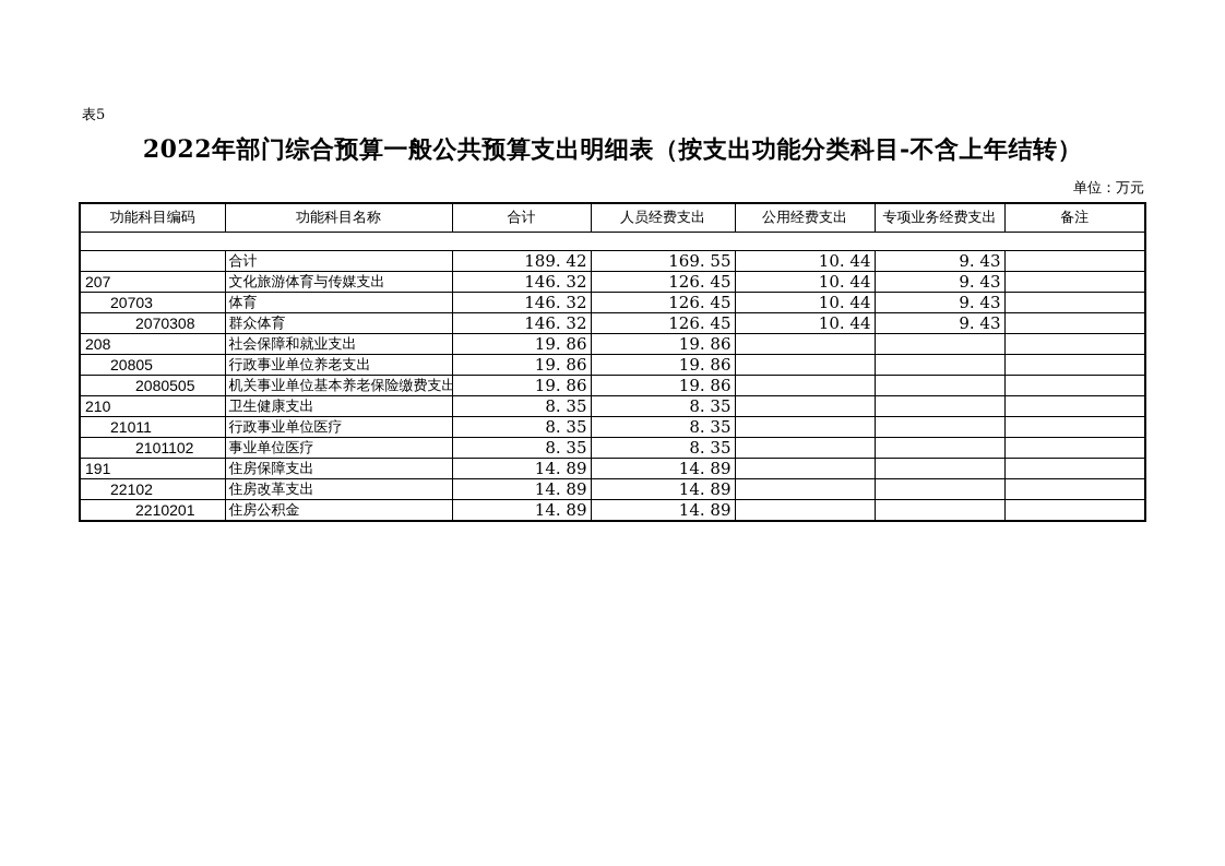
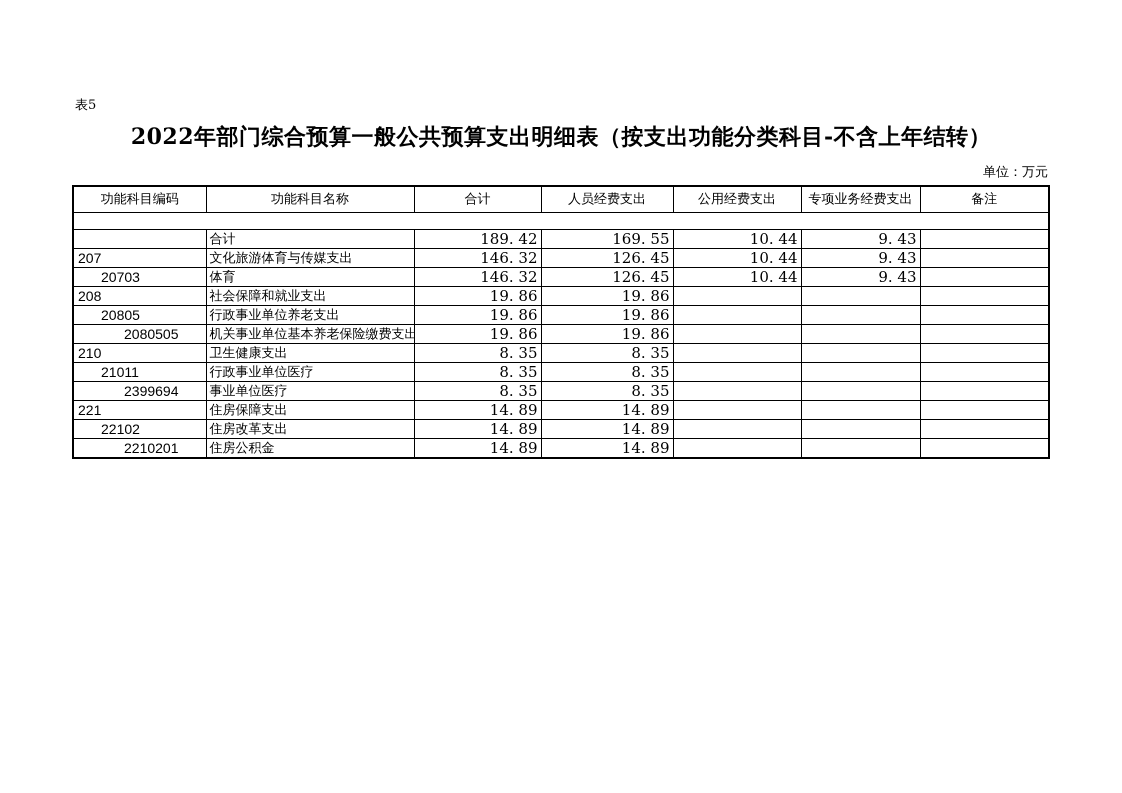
  表5
  2022年部门综合预算一般公共预算支出明细表（按支出功能分类科目-不含上年结转）
  单位：万元
  功能科目编码	功能科目名称	合计	人员经费支出	公用经费支出	专项业务经费支出	备注
  	合计	189. 42	169. 55	10. 44	9. 43
  207	文化旅游体育与传媒支出	146. 32	126. 45	10. 44	9. 43
  20703	体育	146. 32	126. 45	10. 44	9. 43
- 2070308	群众体育	146. 32	126. 45	10. 44	9. 43
  208	社会保障和就业支出	19. 86	19. 86
  20805	行政事业单位养老支出	19. 86	19. 86
  2080505	机关事业单位基本养老保险缴费支出	19. 86	19. 86
  210	卫生健康支出	8. 35	8. 35
  21011	行政事业单位医疗	8. 35	8. 35
- 2101102	事业单位医疗	8. 35	8. 35
+ 2399694	事业单位医疗	8. 35	8. 35
- 191	住房保障支出	14. 89	14. 89
+ 221	住房保障支出	14. 89	14. 89
  22102	住房改革支出	14. 89	14. 89
  2210201	住房公积金	14. 89	14. 89
